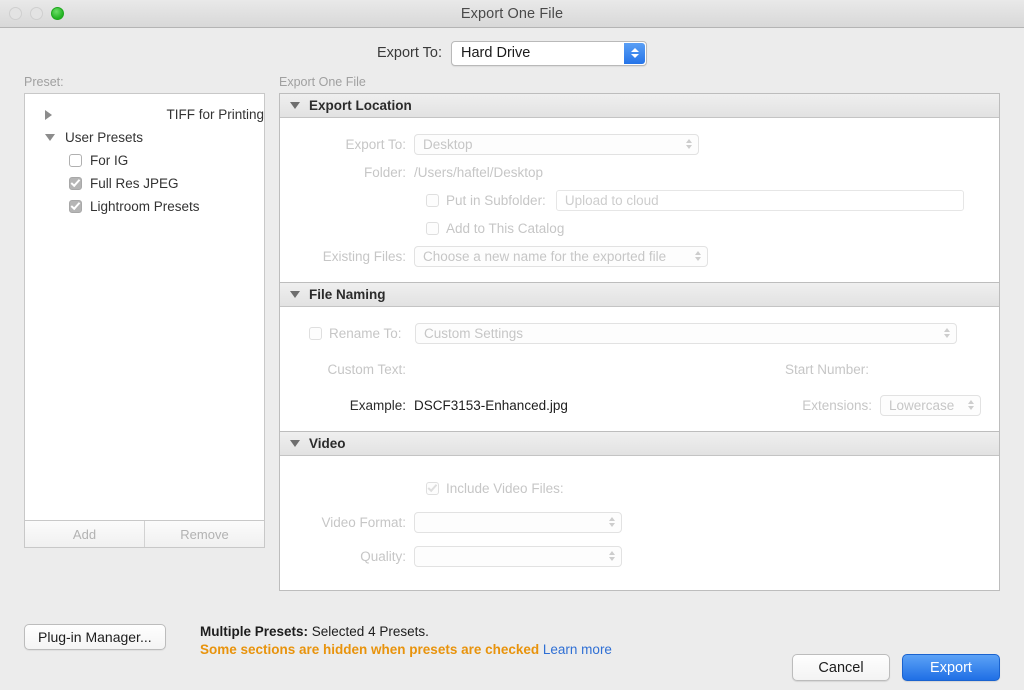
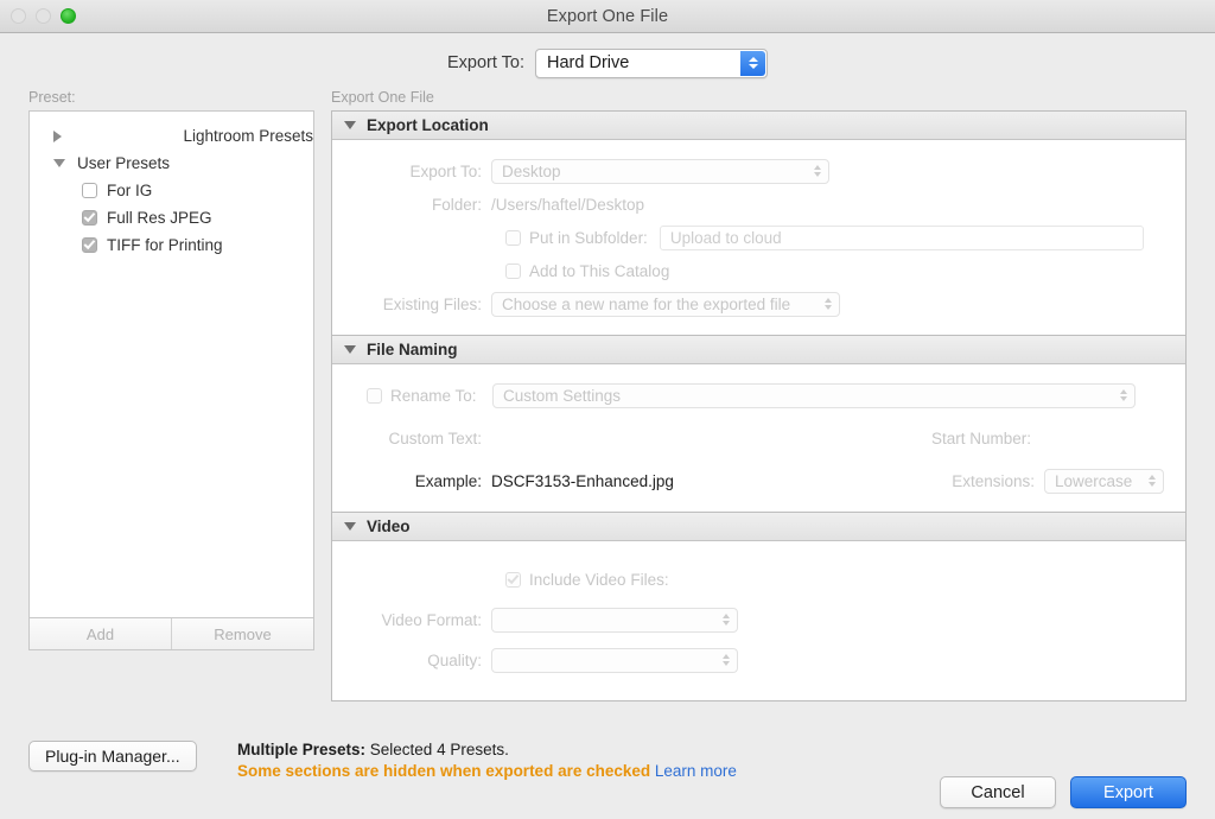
  Export One File
  Export To:
  Hard Drive
  Preset:
- TIFF for Printing
+ Lightroom Presets
  User Presets
  For IG
  Full Res JPEG
- Lightroom Presets
+ TIFF for Printing
  Add
  Remove
  Export One File
  Export Location
  Export To:
  Desktop
  Folder:
  /Users/haftel/Desktop
  Put in Subfolder:
  Upload to cloud
  Add to This Catalog
  Existing Files:
  Choose a new name for the exported file
  File Naming
  Rename To:
  Custom Settings
  Custom Text:
  Start Number:
  Example:
  DSCF3153-Enhanced.jpg
  Extensions:
  Lowercase
  Video
  Include Video Files:
  Video Format:
  Quality:
  Plug-in Manager...
  Multiple Presets: Selected 4 Presets.
- Some sections are hidden when presets are checked Learn more
+ Some sections are hidden when exported are checked Learn more
  Cancel
  Export
